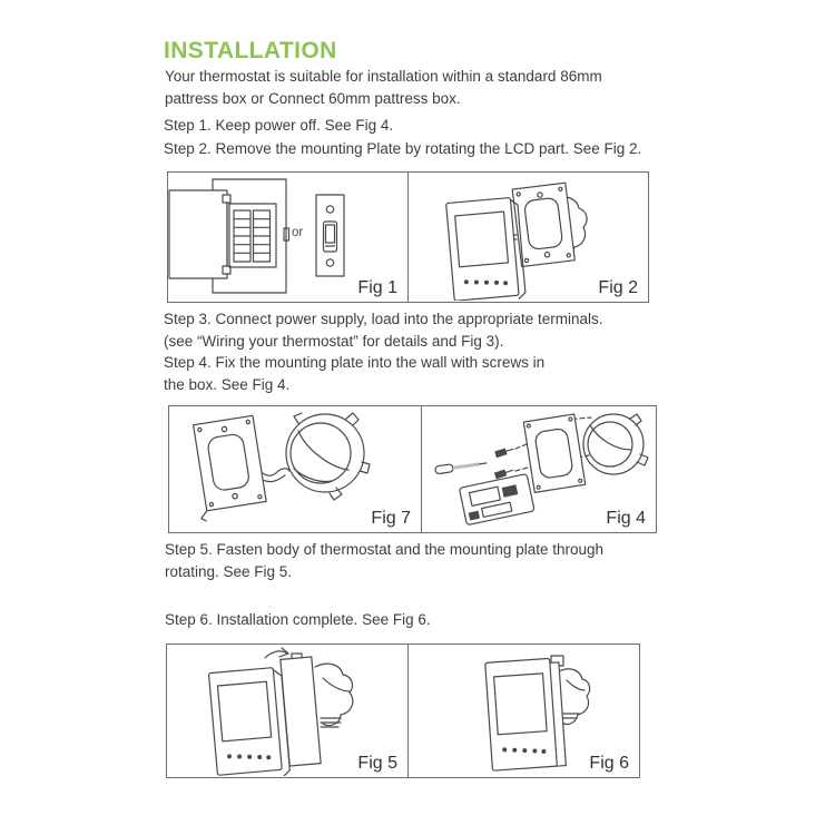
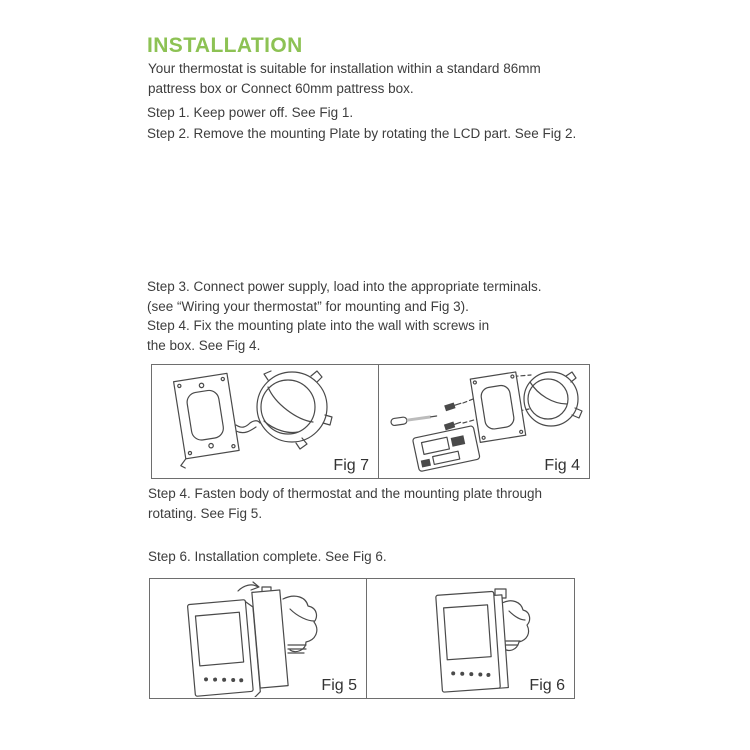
  INSTALLATION
  Your thermostat is suitable for installation within a standard 86mm
  pattress box or Connect 60mm pattress box.
- Step 1. Keep power off. See Fig 4.
+ Step 1. Keep power off. See Fig 1.
  Step 2. Remove the mounting Plate by rotating the LCD part. See Fig 2.
- or
- Fig 1
- Fig 2
  Step 3. Connect power supply, load into the appropriate terminals.
- (see “Wiring your thermostat” for details and Fig 3).
+ (see “Wiring your thermostat” for mounting and Fig 3).
  Step 4. Fix the mounting plate into the wall with screws in
  the box. See Fig 4.
  Fig 7
  Fig 4
- Step 5. Fasten body of thermostat and the mounting plate through
+ Step 4. Fasten body of thermostat and the mounting plate through
  rotating. See Fig 5.
  Step 6. Installation complete. See Fig 6.
  Fig 5
  Fig 6
